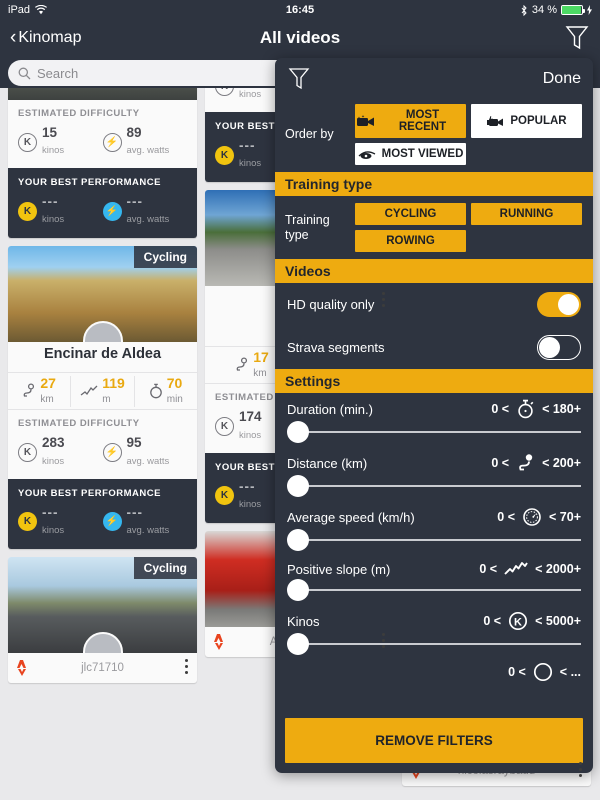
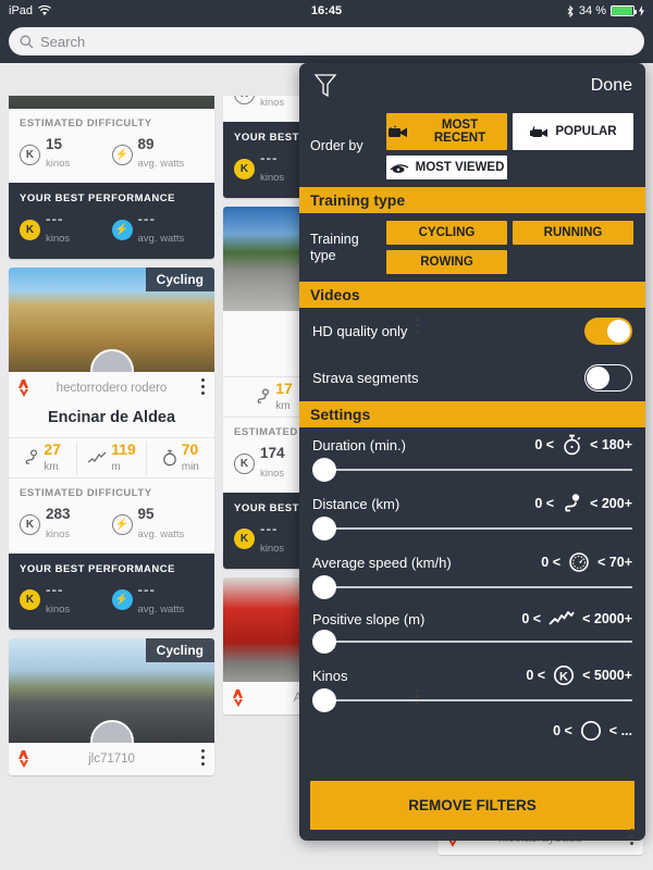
  iPad
  16:45
  34 %
- ‹
- Kinomap
- All videos
  Search
  ESTIMATED DIFFICULTY
  K
  15
  kinos
  ⚡
  89
  avg. watts
  YOUR BEST PERFORMANCE
  K
  ---
  kinos
  ⚡
  ---
  avg. watts
  Cycling
+ hectorrodero rodero
  Encinar de Aldea
  27
  km
  119
  m
  70
  min
  ESTIMATED DIFFICULTY
  K
  283
  kinos
  ⚡
  95
  avg. watts
  YOUR BEST PERFORMANCE
  K
  ---
  kinos
  ⚡
  ---
  avg. watts
  Cycling
  jlc71710
  kinos
  K
  ---
  kinos
  17
  km
  K
  174
  kinos
  K
  ---
  kinos
  Done
  Order by
  MOST RECENT
  POPULAR
  MOST VIEWED
  Training type
  Training type
  CYCLING
  RUNNING
  ROWING
  Videos
  HD quality only
  Strava segments
  Settings
  Duration (min.)
  0 <
  < 180+
  Distance (km)
  0 <
  < 200+
  Average speed (km/h)
  0 <
  < 70+
  Positive slope (m)
  0 <
  < 2000+
  Kinos
  0 <
  K
  < 5000+
  0 <
  < ...
  REMOVE FILTERS
